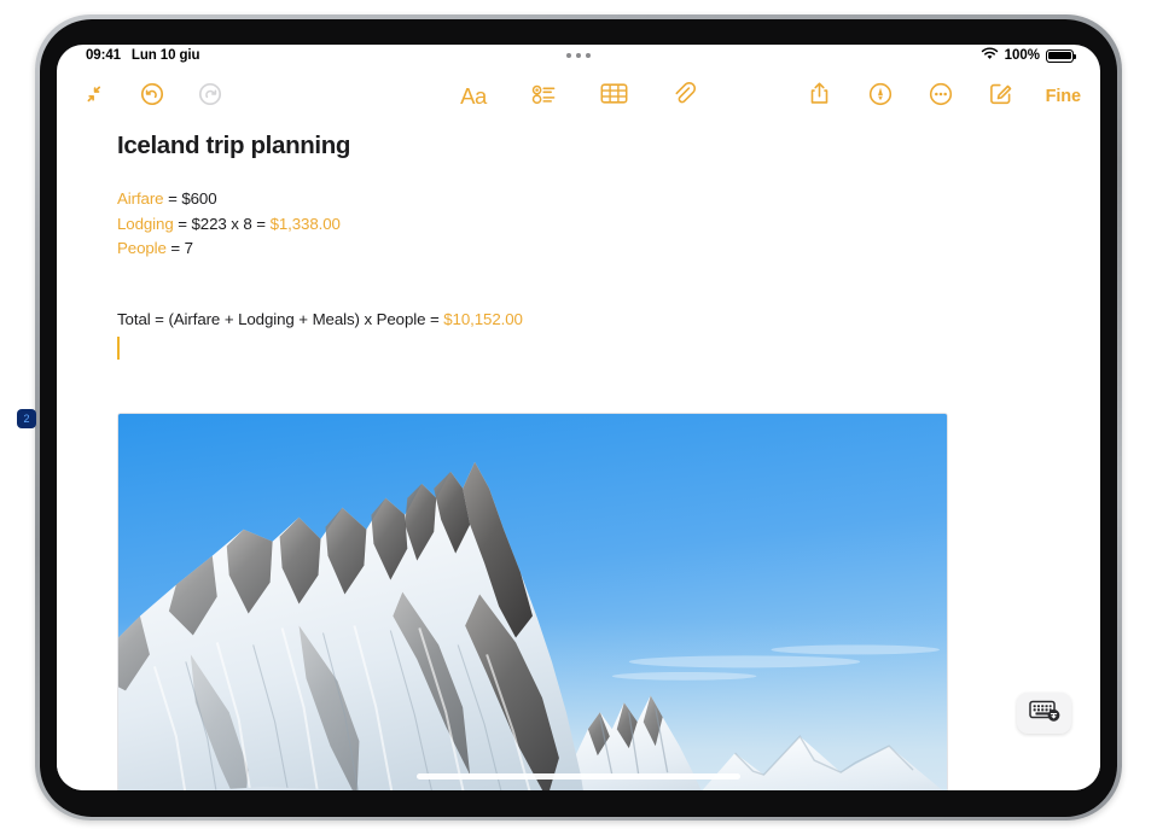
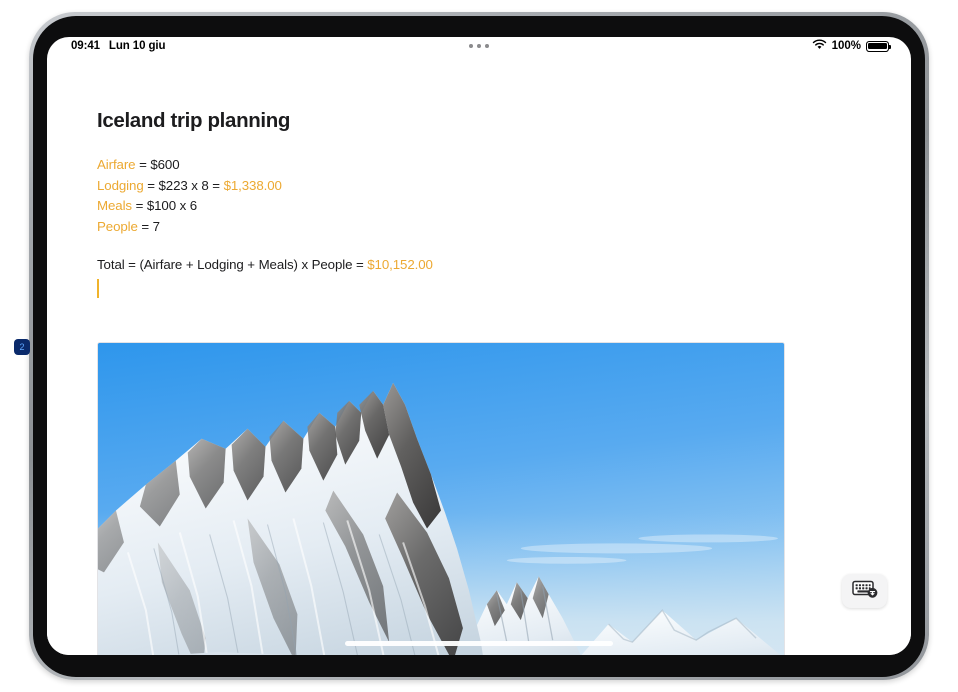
  2
  09:41
  Lun 10 giu
  100%
- Aa
- Fine
  Iceland trip planning
  Airfare = $600
  Lodging = $223 x 8 = $1,338.00
+ Meals = $100 x 6
  People = 7
  Total = (Airfare + Lodging + Meals) x People = $10,152.00
